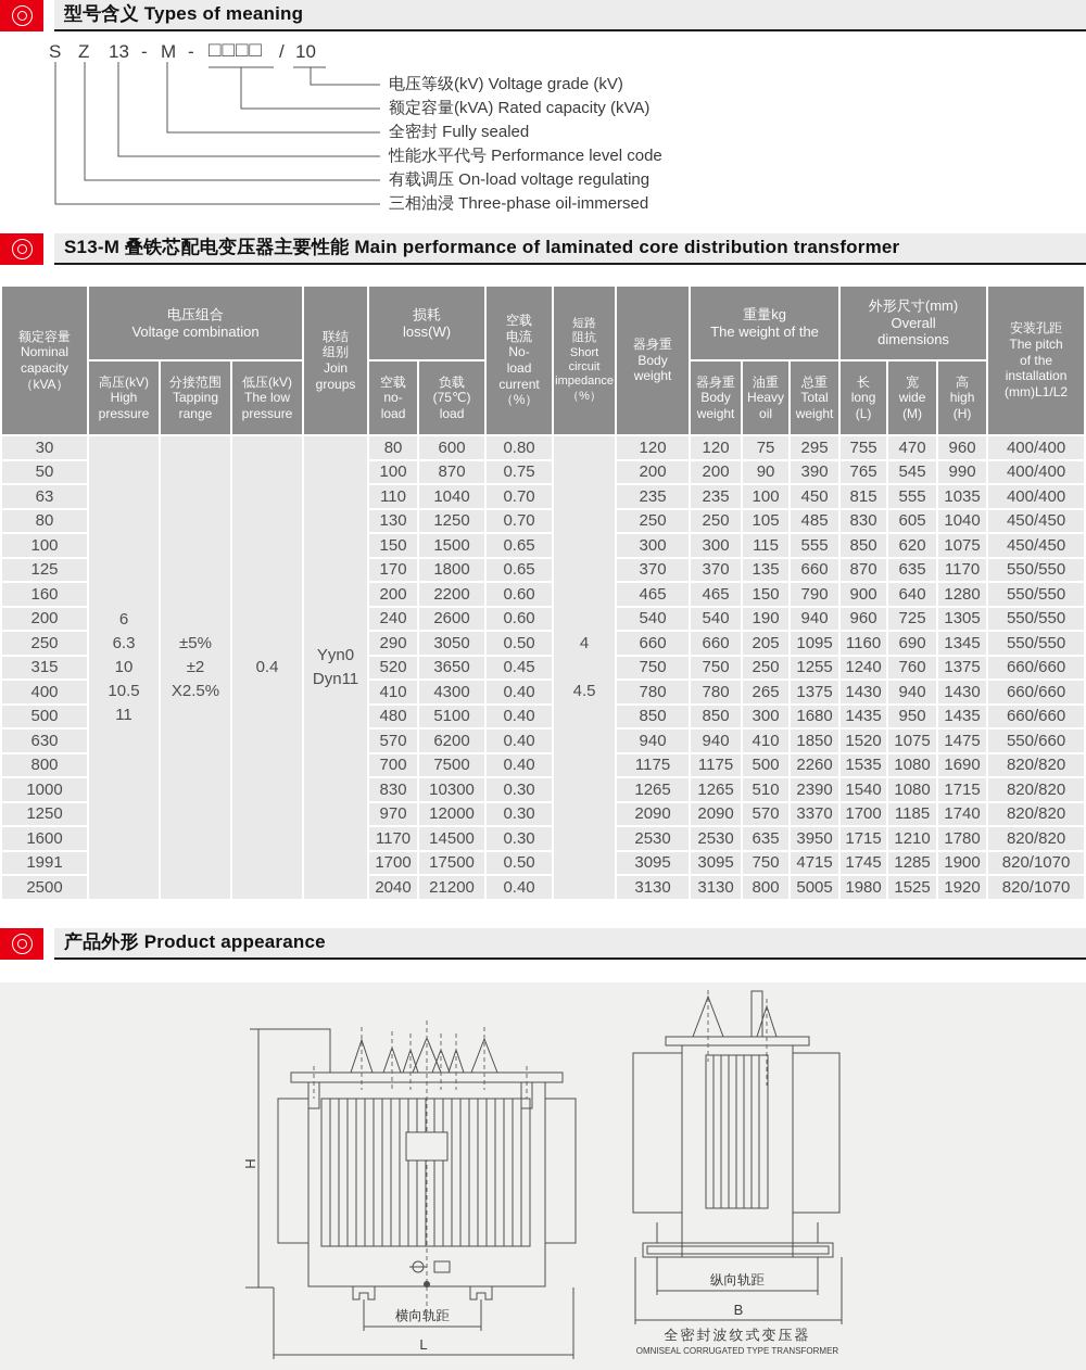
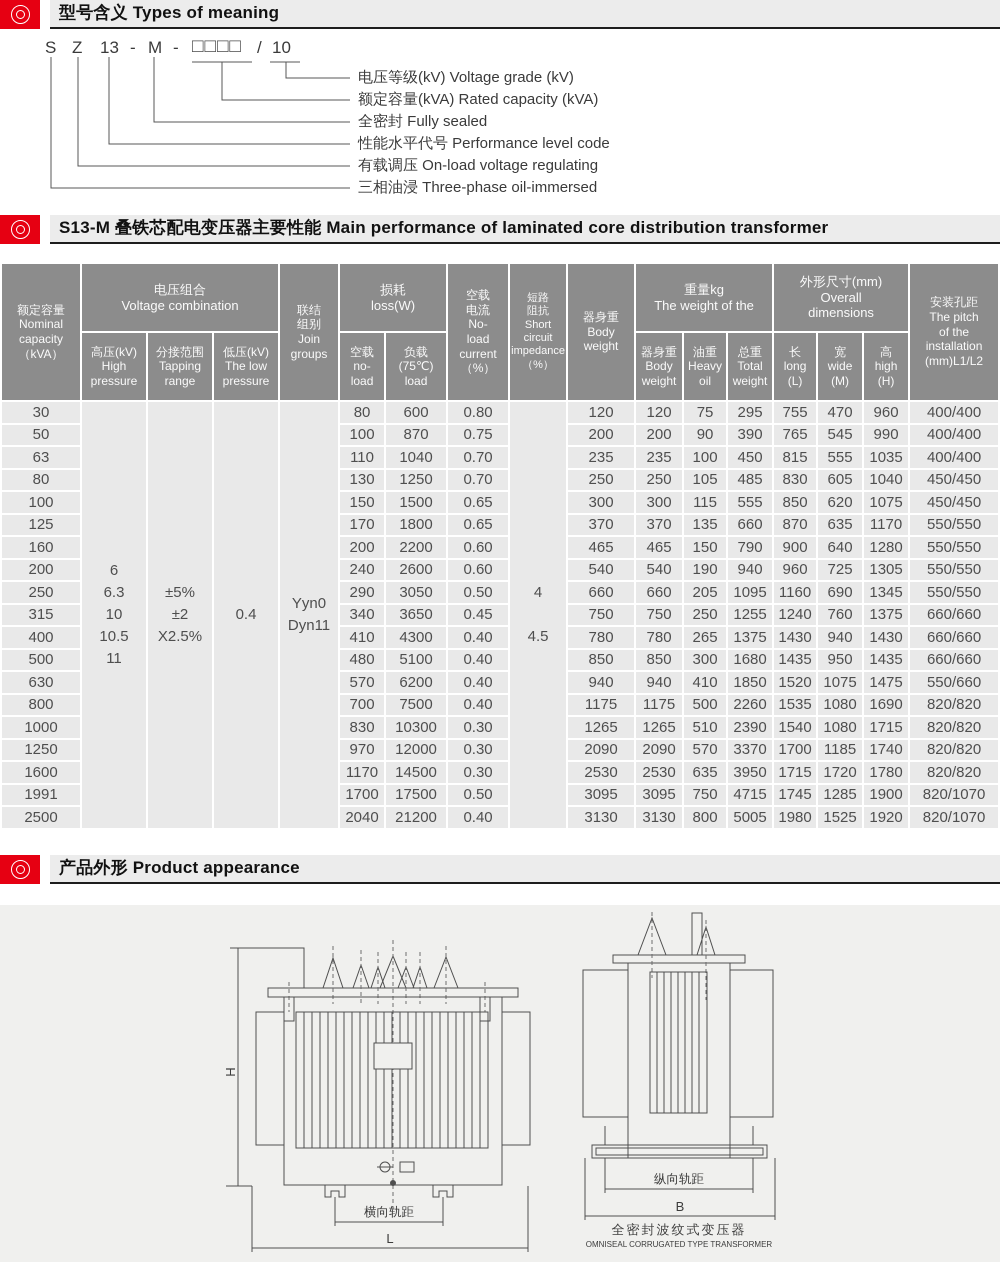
  型号含义 Types of meaning
  S
  Z
  13
  -
  M
  -
  □□□□
  /
  10
  电压等级(kV) Voltage grade (kV)
  额定容量(kVA) Rated capacity (kVA)
  全密封 Fully sealed
  性能水平代号 Performance level code
  有载调压 On-load voltage regulating
  三相油浸 Three-phase oil-immersed
  S13-M 叠铁芯配电变压器主要性能 Main performance of laminated core distribution transformer
  额定容量 Nominal capacity （kVA）	电压组合 Voltage combination	联结 组别 Join groups	损耗 loss(W)	空载 电流 No- load current （%）	短路 阻抗 Short circuit impedance （%）	器身重 Body weight	重量kg The weight of the	外形尺寸(mm) Overall dimensions	安装孔距 The pitch of the installation (mm)L1/L2
  高压(kV) High pressure	分接范围 Tapping range	低压(kV) The low pressure	空载 no- load	负载 (75℃) load	器身重 Body weight	油重 Heavy oil	总重 Total weight	长 long (L)	宽 wide (M)	高 high (H)
  30	6 6.3 10 10.5 11	±5% ±2 X2.5%	0.4	Yyn0 Dyn11	80	600	0.80	4 4.5	120	120	75	295	755	470	960	400/400
  50	100	870	0.75	200	200	90	390	765	545	990	400/400
  63	110	1040	0.70	235	235	100	450	815	555	1035	400/400
  80	130	1250	0.70	250	250	105	485	830	605	1040	450/450
  100	150	1500	0.65	300	300	115	555	850	620	1075	450/450
  125	170	1800	0.65	370	370	135	660	870	635	1170	550/550
  160	200	2200	0.60	465	465	150	790	900	640	1280	550/550
  200	240	2600	0.60	540	540	190	940	960	725	1305	550/550
  250	290	3050	0.50	660	660	205	1095	1160	690	1345	550/550
- 315	520	3650	0.45	750	750	250	1255	1240	760	1375	660/660
+ 315	340	3650	0.45	750	750	250	1255	1240	760	1375	660/660
  400	410	4300	0.40	780	780	265	1375	1430	940	1430	660/660
  500	480	5100	0.40	850	850	300	1680	1435	950	1435	660/660
  630	570	6200	0.40	940	940	410	1850	1520	1075	1475	550/660
  800	700	7500	0.40	1175	1175	500	2260	1535	1080	1690	820/820
  1000	830	10300	0.30	1265	1265	510	2390	1540	1080	1715	820/820
  1250	970	12000	0.30	2090	2090	570	3370	1700	1185	1740	820/820
- 1600	1170	14500	0.30	2530	2530	635	3950	1715	1210	1780	820/820
+ 1600	1170	14500	0.30	2530	2530	635	3950	1715	1720	1780	820/820
  1991	1700	17500	0.50	3095	3095	750	4715	1745	1285	1900	820/1070
  2500	2040	21200	0.40	3130	3130	800	5005	1980	1525	1920	820/1070
  产品外形 Product appearance
  横向轨距
  L
  纵向轨距
  B
  全密封波纹式变压器
  OMNISEAL CORRUGATED TYPE TRANSFORMER
